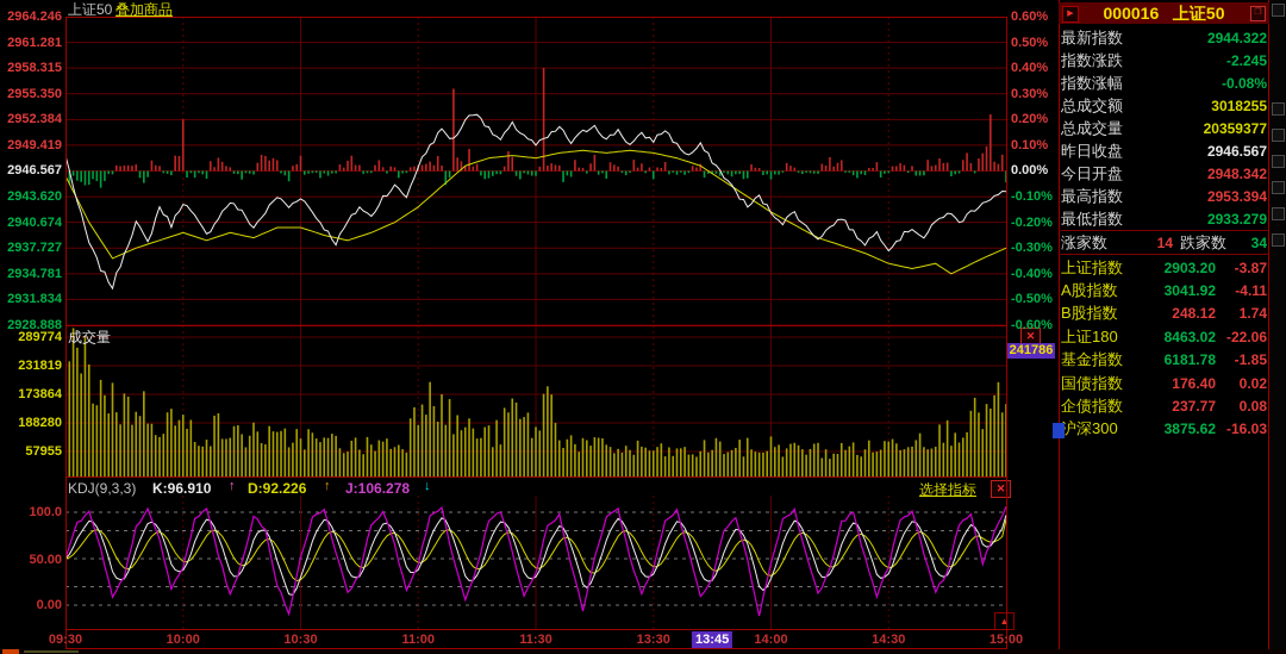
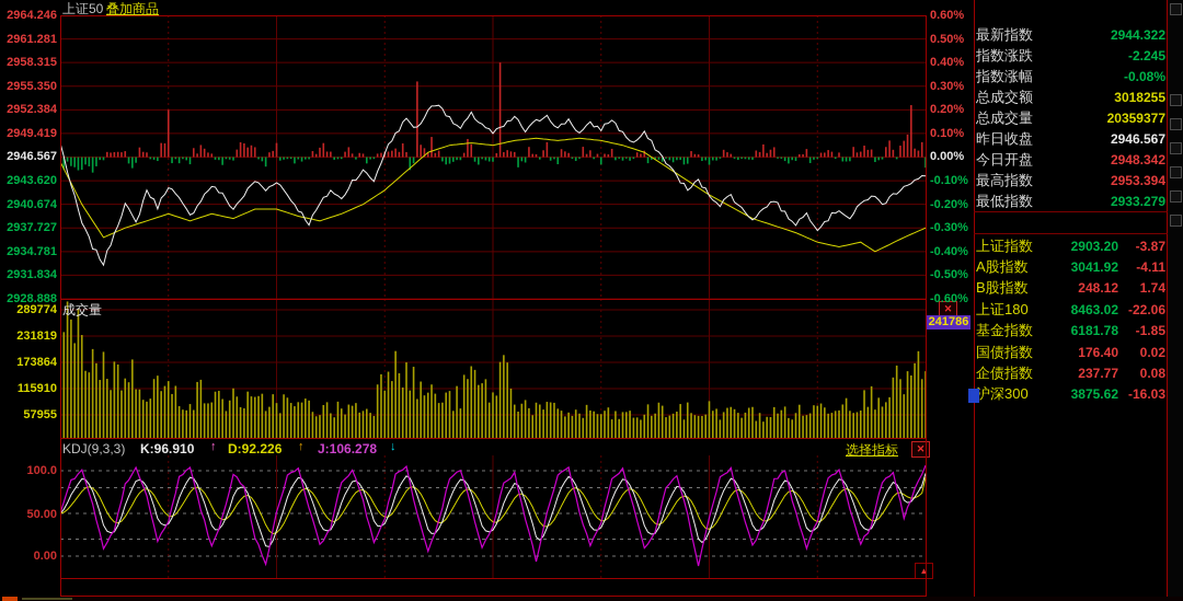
  上证50
  叠加商品
  成交量
  ✕
  241786
  KDJ(9,3,3)
  K:96.910
  ↑
  D:92.226
  ↑
  J:106.278
  ↓
  选择指标
  ✕
  ▲
- 09:30
- 10:00
- 10:30
- 11:00
- 11:30
- 13:30
- 14:00
- 14:30
- 15:00
- 13:45
- 000016 上证50
  最新指数
  2944.322
  指数涨跌
  -2.245
  指数涨幅
  -0.08%
  总成交额
  3018255
  总成交量
  20359377
  昨日收盘
  2946.567
  今日开盘
  2948.342
  最高指数
  2953.394
  最低指数
  2933.279
- 涨家数
- 14
- 跌家数
- 34
  上证指数
  2903.20
  -3.87
  A股指数
  3041.92
  -4.11
  B股指数
  248.12
  1.74
  上证180
  8463.02
  -22.06
  基金指数
  6181.78
  -1.85
  国债指数
  176.40
  0.02
  企债指数
  237.77
  0.08
  沪深300
  3875.62
  -16.03
  2964.246
  2961.281
  2958.315
  2955.350
  2952.384
  2949.419
  2946.567
  2943.620
  2940.674
  2937.727
  2934.781
  2931.834
  2928.888
  0.60%
  0.50%
  0.40%
  0.30%
  0.20%
  0.10%
  0.00%
  -0.10%
  -0.20%
  -0.30%
  -0.40%
  -0.50%
  -0.60%
  289774
  231819
  173864
- 188280
+ 115910
  57955
  100.0
  50.00
  0.00
